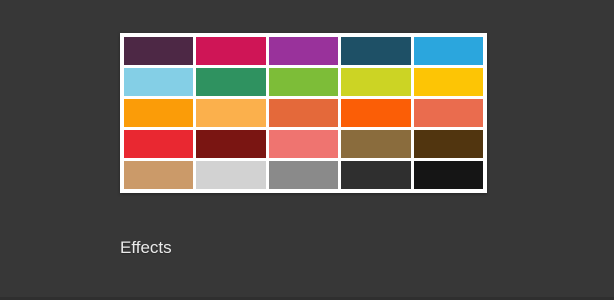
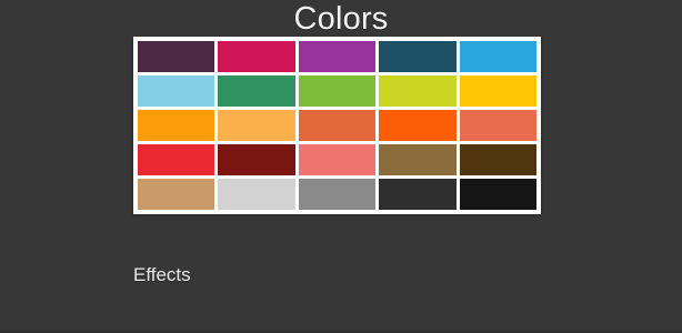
+ Colors
  Effects
